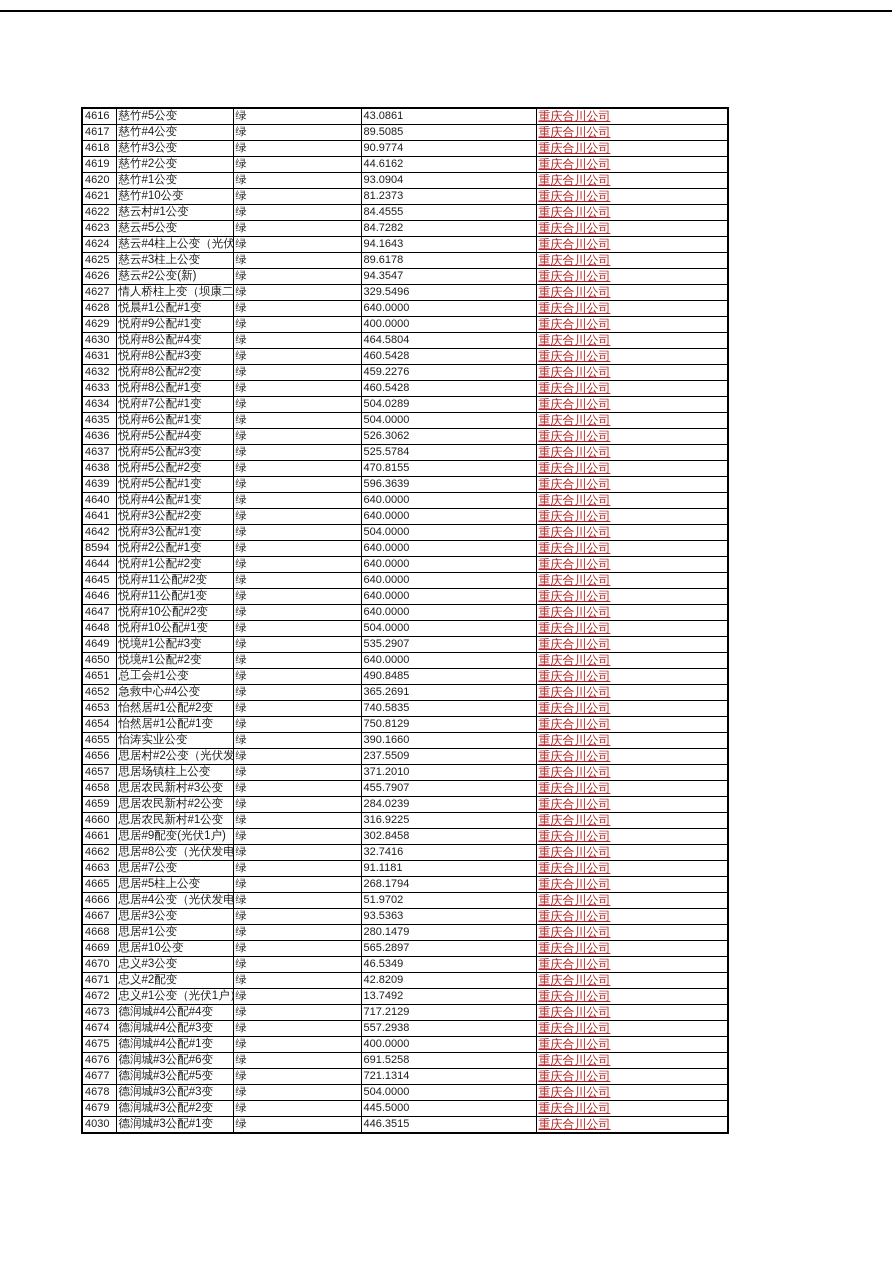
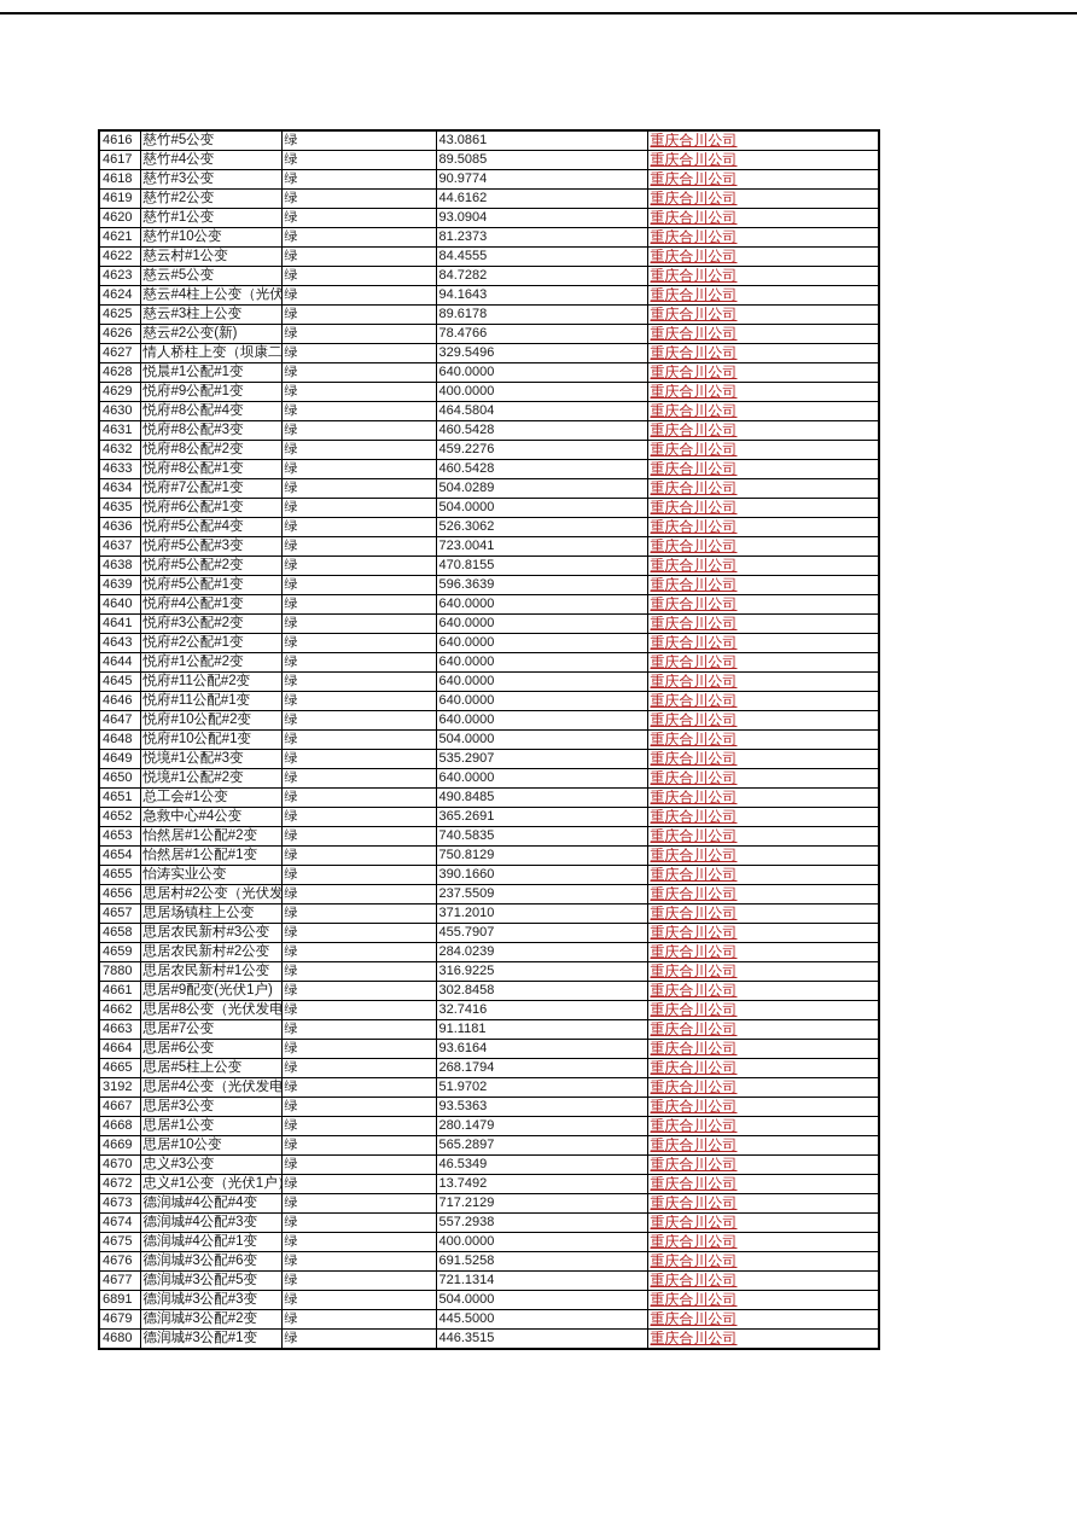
  4616	慈竹#5公变	绿	43.0861	重庆合川公司
  4617	慈竹#4公变	绿	89.5085	重庆合川公司
  4618	慈竹#3公变	绿	90.9774	重庆合川公司
  4619	慈竹#2公变	绿	44.6162	重庆合川公司
  4620	慈竹#1公变	绿	93.0904	重庆合川公司
  4621	慈竹#10公变	绿	81.2373	重庆合川公司
  4622	慈云村#1公变	绿	84.4555	重庆合川公司
  4623	慈云#5公变	绿	84.7282	重庆合川公司
  4624	慈云#4柱上公变（光伏	绿	94.1643	重庆合川公司
  4625	慈云#3柱上公变	绿	89.6178	重庆合川公司
- 4626	慈云#2公变(新)	绿	94.3547	重庆合川公司
+ 4626	慈云#2公变(新)	绿	78.4766	重庆合川公司
  4627	情人桥柱上变（坝康二	绿	329.5496	重庆合川公司
  4628	悦晨#1公配#1变	绿	640.0000	重庆合川公司
  4629	悦府#9公配#1变	绿	400.0000	重庆合川公司
  4630	悦府#8公配#4变	绿	464.5804	重庆合川公司
  4631	悦府#8公配#3变	绿	460.5428	重庆合川公司
  4632	悦府#8公配#2变	绿	459.2276	重庆合川公司
  4633	悦府#8公配#1变	绿	460.5428	重庆合川公司
  4634	悦府#7公配#1变	绿	504.0289	重庆合川公司
  4635	悦府#6公配#1变	绿	504.0000	重庆合川公司
  4636	悦府#5公配#4变	绿	526.3062	重庆合川公司
- 4637	悦府#5公配#3变	绿	525.5784	重庆合川公司
+ 4637	悦府#5公配#3变	绿	723.0041	重庆合川公司
  4638	悦府#5公配#2变	绿	470.8155	重庆合川公司
  4639	悦府#5公配#1变	绿	596.3639	重庆合川公司
  4640	悦府#4公配#1变	绿	640.0000	重庆合川公司
  4641	悦府#3公配#2变	绿	640.0000	重庆合川公司
- 4642	悦府#3公配#1变	绿	504.0000	重庆合川公司
- 8594	悦府#2公配#1变	绿	640.0000	重庆合川公司
+ 4643	悦府#2公配#1变	绿	640.0000	重庆合川公司
  4644	悦府#1公配#2变	绿	640.0000	重庆合川公司
  4645	悦府#11公配#2变	绿	640.0000	重庆合川公司
  4646	悦府#11公配#1变	绿	640.0000	重庆合川公司
  4647	悦府#10公配#2变	绿	640.0000	重庆合川公司
  4648	悦府#10公配#1变	绿	504.0000	重庆合川公司
  4649	悦境#1公配#3变	绿	535.2907	重庆合川公司
  4650	悦境#1公配#2变	绿	640.0000	重庆合川公司
  4651	总工会#1公变	绿	490.8485	重庆合川公司
  4652	急救中心#4公变	绿	365.2691	重庆合川公司
  4653	怡然居#1公配#2变	绿	740.5835	重庆合川公司
  4654	怡然居#1公配#1变	绿	750.8129	重庆合川公司
  4655	怡涛实业公变	绿	390.1660	重庆合川公司
  4656	思居村#2公变（光伏发	绿	237.5509	重庆合川公司
  4657	思居场镇柱上公变	绿	371.2010	重庆合川公司
  4658	思居农民新村#3公变	绿	455.7907	重庆合川公司
  4659	思居农民新村#2公变	绿	284.0239	重庆合川公司
- 4660	思居农民新村#1公变	绿	316.9225	重庆合川公司
+ 7880	思居农民新村#1公变	绿	316.9225	重庆合川公司
  4661	思居#9配变(光伏1户)	绿	302.8458	重庆合川公司
  4662	思居#8公变（光伏发电	绿	32.7416	重庆合川公司
  4663	思居#7公变	绿	91.1181	重庆合川公司
+ 4664	思居#6公变	绿	93.6164	重庆合川公司
  4665	思居#5柱上公变	绿	268.1794	重庆合川公司
- 4666	思居#4公变（光伏发电	绿	51.9702	重庆合川公司
+ 3192	思居#4公变（光伏发电	绿	51.9702	重庆合川公司
  4667	思居#3公变	绿	93.5363	重庆合川公司
  4668	思居#1公变	绿	280.1479	重庆合川公司
  4669	思居#10公变	绿	565.2897	重庆合川公司
  4670	忠义#3公变	绿	46.5349	重庆合川公司
- 4671	忠义#2配变	绿	42.8209	重庆合川公司
  4672	忠义#1公变（光伏1户	绿	13.7492	重庆合川公司
  4673	德润城#4公配#4变	绿	717.2129	重庆合川公司
  4674	德润城#4公配#3变	绿	557.2938	重庆合川公司
  4675	德润城#4公配#1变	绿	400.0000	重庆合川公司
  4676	德润城#3公配#6变	绿	691.5258	重庆合川公司
  4677	德润城#3公配#5变	绿	721.1314	重庆合川公司
- 4678	德润城#3公配#3变	绿	504.0000	重庆合川公司
+ 6891	德润城#3公配#3变	绿	504.0000	重庆合川公司
  4679	德润城#3公配#2变	绿	445.5000	重庆合川公司
- 4030	德润城#3公配#1变	绿	446.3515	重庆合川公司
+ 4680	德润城#3公配#1变	绿	446.3515	重庆合川公司
